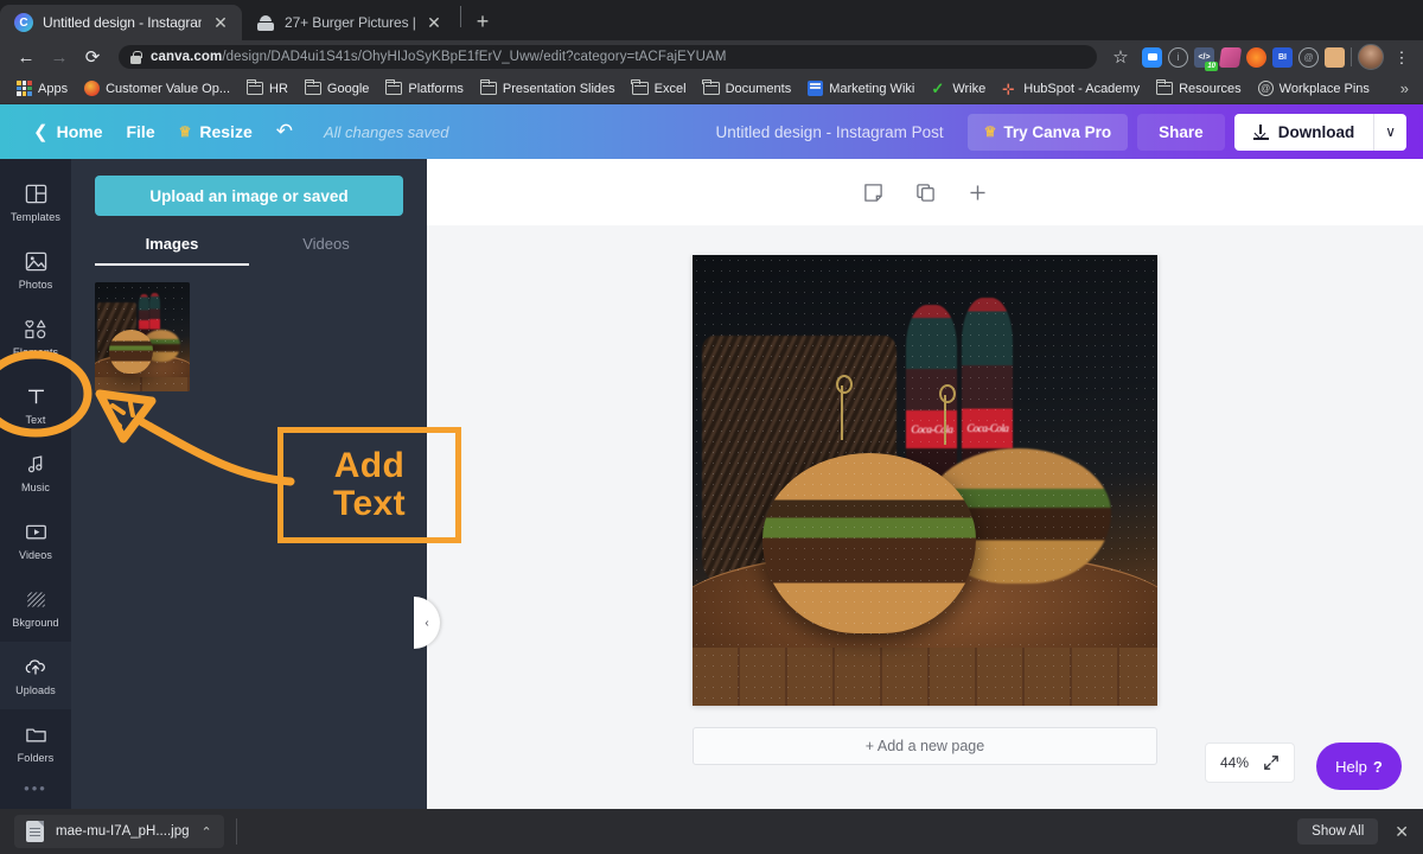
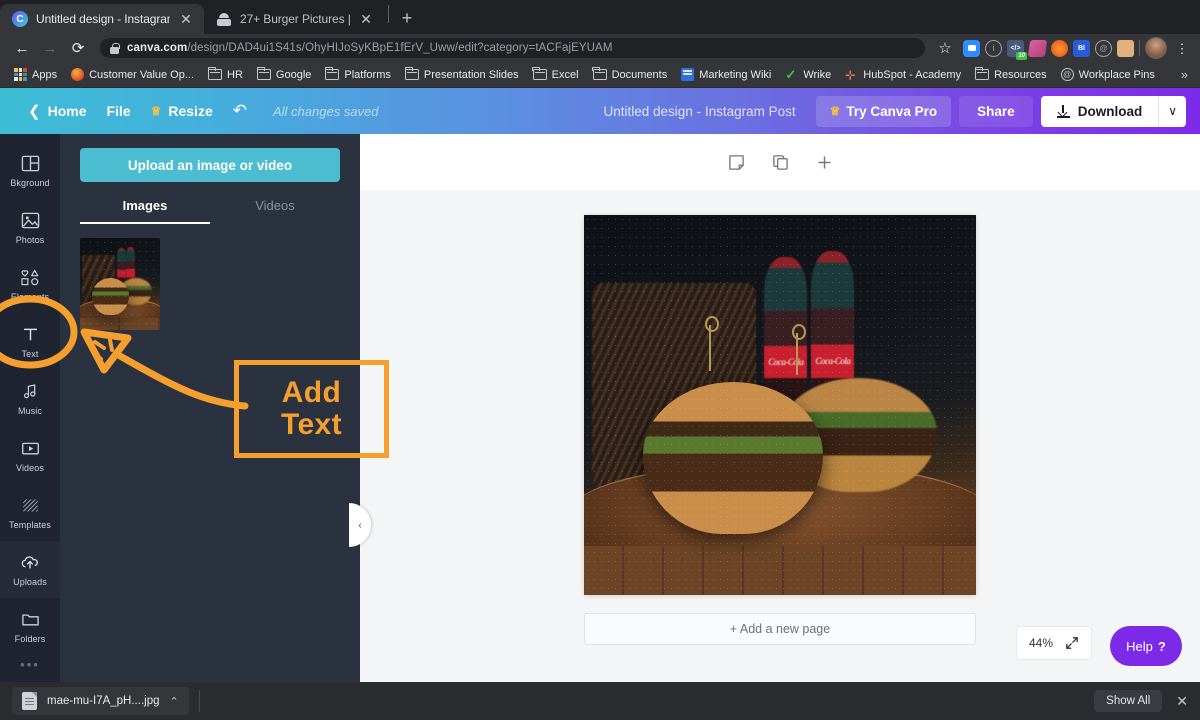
  C
  Untitled design - Instagra
  ✕
  ✕
  +
  ←
  →
  ⟳
  canva.com/design/DAD4ui1S41s/OhyHIJoSyKBpE1fErV_Uww/edit?category=tACFajEYUAM
  ☆
  i
  @
  ⋮
  Apps
  Customer Value Op...
  HR
  Google
  Platforms
  Presentation Slides
  Excel
  Documents
  Marketing Wiki
  ✓
  Wrike
  ⊹
  HubSpot - Academy
  Resources
  @
  Workplace Pins
  »
  ❮
  Home
  File
  ♕
  Resize
  ↶
  All changes saved
  Untitled design - Instagram Post
  ♕
  Try Canva Pro
  Share
  Download
  ∨
- Templates
+ Bkground
  Photos
  Text
  Music
  Videos
- Bkground
+ Templates
  Uploads
  Folders
  •••
- Upload an image or saved
+ Upload an image or video
  Images
  Videos
  ‹
  Coca-Cla
  Coca-Cola
  + Add a new page
  44%
  Help
  ?
  Add
  Text
  mae-mu-I7A_pH....jpg
  ⌃
  Show All
  ✕
